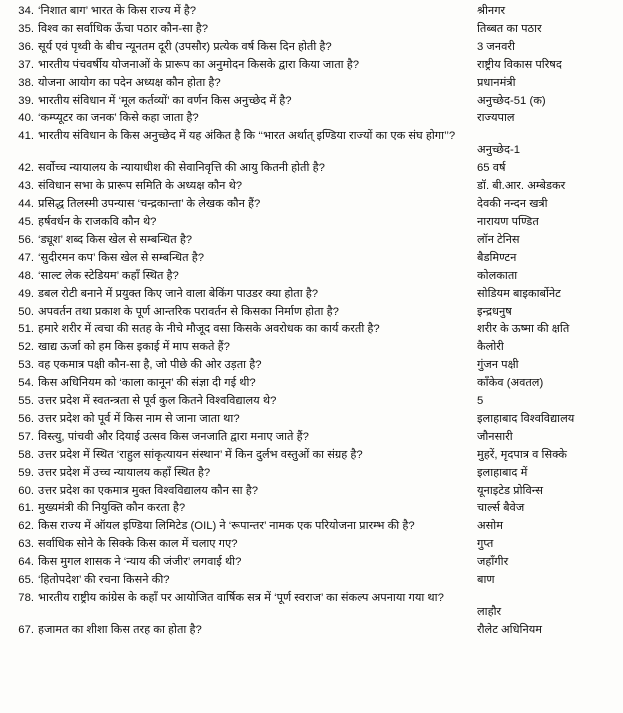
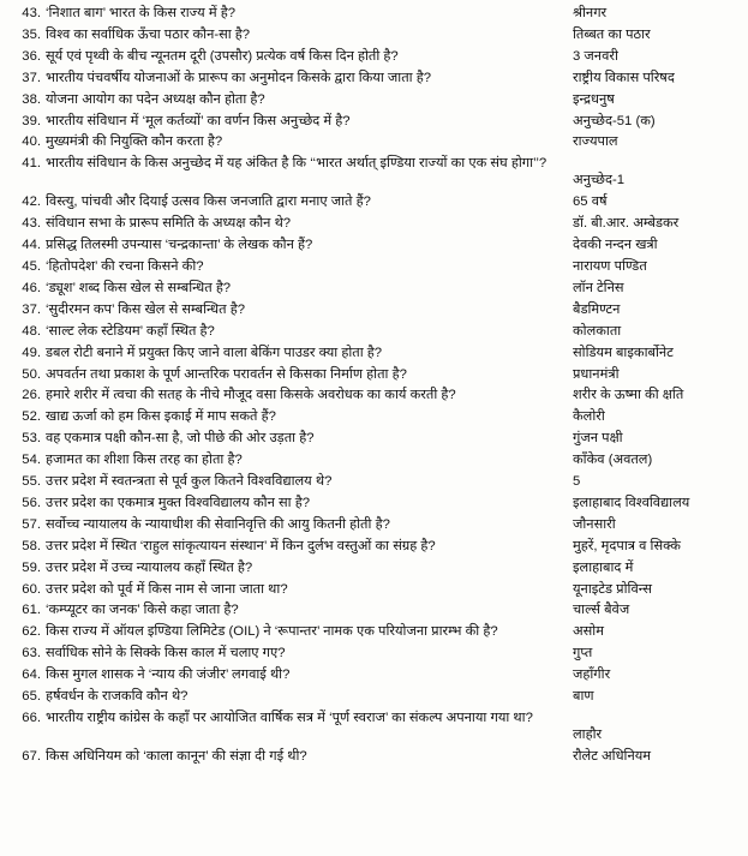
- 34.	‘निशात बाग’ भारत के किस राज्य में है?	श्रीनगर
+ 43.	‘निशात बाग’ भारत के किस राज्य में है?	श्रीनगर
  35.	विश्व का सर्वाधिक ऊँचा पठार कौन-सा है?	तिब्बत का पठार
  36.	सूर्य एवं पृथ्वी के बीच न्यूनतम दूरी (उपसौर) प्रत्येक वर्ष किस दिन होती है?	3 जनवरी
  37.	भारतीय पंचवर्षीय योजनाओं के प्रारूप का अनुमोदन किसके द्वारा किया जाता है?	राष्ट्रीय विकास परिषद
- 38.	योजना आयोग का पदेन अध्यक्ष कौन होता है?	प्रधानमंत्री
+ 38.	योजना आयोग का पदेन अध्यक्ष कौन होता है?	इन्द्रधनुष
  39.	भारतीय संविधान में ‘मूल कर्तव्यों’ का वर्णन किस अनुच्छेद में है?	अनुच्छेद-51 (क)
- 40.	‘कम्प्यूटर का जनक’ किसे कहा जाता है?	राज्यपाल
+ 40.	मुख्यमंत्री की नियुक्ति कौन करता है?	राज्यपाल
  41.	भारतीय संविधान के किस अनुच्छेद में यह अंकित है कि ‘‘भारत अर्थात् इण्डिया राज्यों का एक संघ होगा’’?	अनुच्छेद-1
- 42.	सर्वोच्च न्यायालय के न्यायाधीश की सेवानिवृत्ति की आयु कितनी होती है?	65 वर्ष
+ 42.	विस्त्यु, पांचवी और दियाई उत्सव किस जनजाति द्वारा मनाए जाते हैं?	65 वर्ष
  43.	संविधान सभा के प्रारूप समिति के अध्यक्ष कौन थे?	डॉ. बी.आर. अम्बेडकर
  44.	प्रसिद्ध तिलस्मी उपन्यास ‘चन्द्रकान्ता’ के लेखक कौन हैं?	देवकी नन्दन खत्री
- 45.	हर्षवर्धन के राजकवि कौन थे?	नारायण पण्डित
+ 45.	‘हितोपदेश’ की रचना किसने की?	नारायण पण्डित
- 56.	‘ड्यूश’ शब्द किस खेल से सम्बन्धित है?	लॉन टेनिस
+ 46.	‘ड्यूश’ शब्द किस खेल से सम्बन्धित है?	लॉन टेनिस
- 47.	‘सुदीरमन कप’ किस खेल से सम्बन्धित है?	बैडमिण्टन
+ 37.	‘सुदीरमन कप’ किस खेल से सम्बन्धित है?	बैडमिण्टन
  48.	‘साल्ट लेक स्टेडियम’ कहाँ स्थित है?	कोलकाता
  49.	डबल रोटी बनाने में प्रयुक्त किए जाने वाला बेकिंग पाउडर क्या होता है?	सोडियम बाइकार्बोनेट
- 50.	अपवर्तन तथा प्रकाश के पूर्ण आन्तरिक परावर्तन से किसका निर्माण होता है?	इन्द्रधनुष
+ 50.	अपवर्तन तथा प्रकाश के पूर्ण आन्तरिक परावर्तन से किसका निर्माण होता है?	प्रधानमंत्री
- 51.	हमारे शरीर में त्वचा की सतह के नीचे मौजूद वसा किसके अवरोधक का कार्य करती है?	शरीर के ऊष्मा की क्षति
+ 26.	हमारे शरीर में त्वचा की सतह के नीचे मौजूद वसा किसके अवरोधक का कार्य करती है?	शरीर के ऊष्मा की क्षति
  52.	खाद्य ऊर्जा को हम किस इकाई में माप सकते हैं?	कैलोरी
  53.	वह एकमात्र पक्षी कौन-सा है, जो पीछे की ओर उड़ता है?	गुंजन पक्षी
- 54.	किस अधिनियम को ‘काला कानून’ की संज्ञा दी गई थी?	कॉंकेव (अवतल)
+ 54.	हजामत का शीशा किस तरह का होता है?	कॉंकेव (अवतल)
  55.	उत्तर प्रदेश में स्वतन्त्रता से पूर्व कुल कितने विश्वविद्यालय थे?	5
- 56.	उत्तर प्रदेश को पूर्व में किस नाम से जाना जाता था?	इलाहाबाद विश्वविद्यालय
+ 56.	उत्तर प्रदेश का एकमात्र मुक्त विश्वविद्यालय कौन सा है?	इलाहाबाद विश्वविद्यालय
- 57.	विस्त्यु, पांचवी और दियाई उत्सव किस जनजाति द्वारा मनाए जाते हैं?	जौनसारी
+ 57.	सर्वोच्च न्यायालय के न्यायाधीश की सेवानिवृत्ति की आयु कितनी होती है?	जौनसारी
  58.	उत्तर प्रदेश में स्थित ‘राहुल सांकृत्यायन संस्थान’ में किन दुर्लभ वस्तुओं का संग्रह है?	मुहरें, मृदपात्र व सिक्के
  59.	उत्तर प्रदेश में उच्च न्यायालय कहाँ स्थित है?	इलाहाबाद में
- 60.	उत्तर प्रदेश का एकमात्र मुक्त विश्वविद्यालय कौन सा है?	यूनाइटेड प्रोविन्स
+ 60.	उत्तर प्रदेश को पूर्व में किस नाम से जाना जाता था?	यूनाइटेड प्रोविन्स
- 61.	मुख्यमंत्री की नियुक्ति कौन करता है?	चार्ल्स बैवेज
+ 61.	‘कम्प्यूटर का जनक’ किसे कहा जाता है?	चार्ल्स बैवेज
  62.	किस राज्य में ऑयल इण्डिया लिमिटेड (OIL) ने ‘रूपान्तर’ नामक एक परियोजना प्रारम्भ की है?	असोम
  63.	सर्वाधिक सोने के सिक्के किस काल में चलाए गए?	गुप्त
  64.	किस मुगल शासक ने ‘न्याय की जंजीर’ लगवाई थी?	जहाँगीर
- 65.	‘हितोपदेश’ की रचना किसने की?	बाण
+ 65.	हर्षवर्धन के राजकवि कौन थे?	बाण
- 78.	भारतीय राष्ट्रीय कांग्रेस के कहाँ पर आयोजित वार्षिक सत्र में ‘पूर्ण स्वराज’ का संकल्प अपनाया गया था?	लाहौर
+ 66.	भारतीय राष्ट्रीय कांग्रेस के कहाँ पर आयोजित वार्षिक सत्र में ‘पूर्ण स्वराज’ का संकल्प अपनाया गया था?	लाहौर
- 67.	हजामत का शीशा किस तरह का होता है?	रौलेट अधिनियम
+ 67.	किस अधिनियम को ‘काला कानून’ की संज्ञा दी गई थी?	रौलेट अधिनियम
